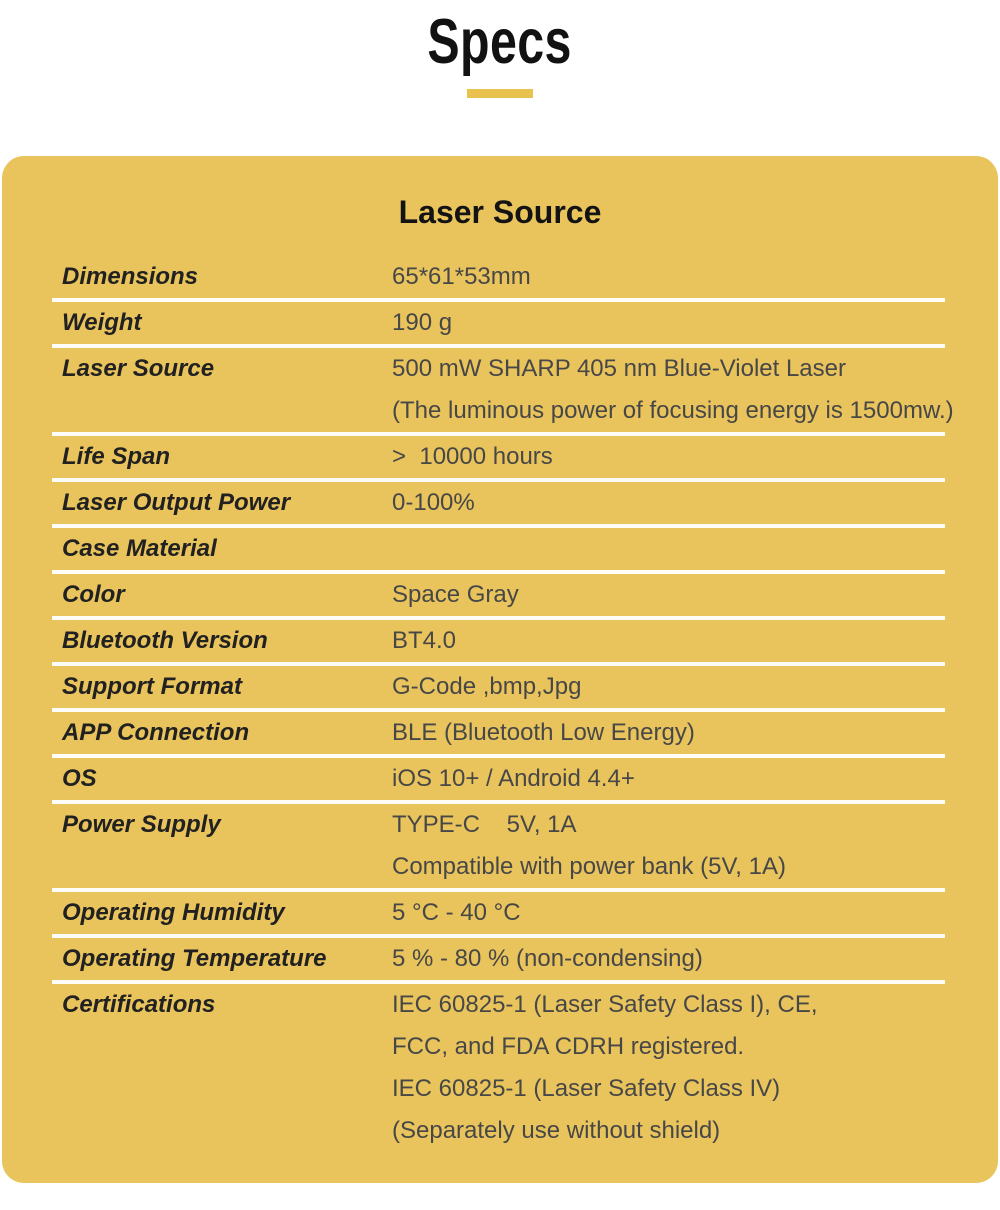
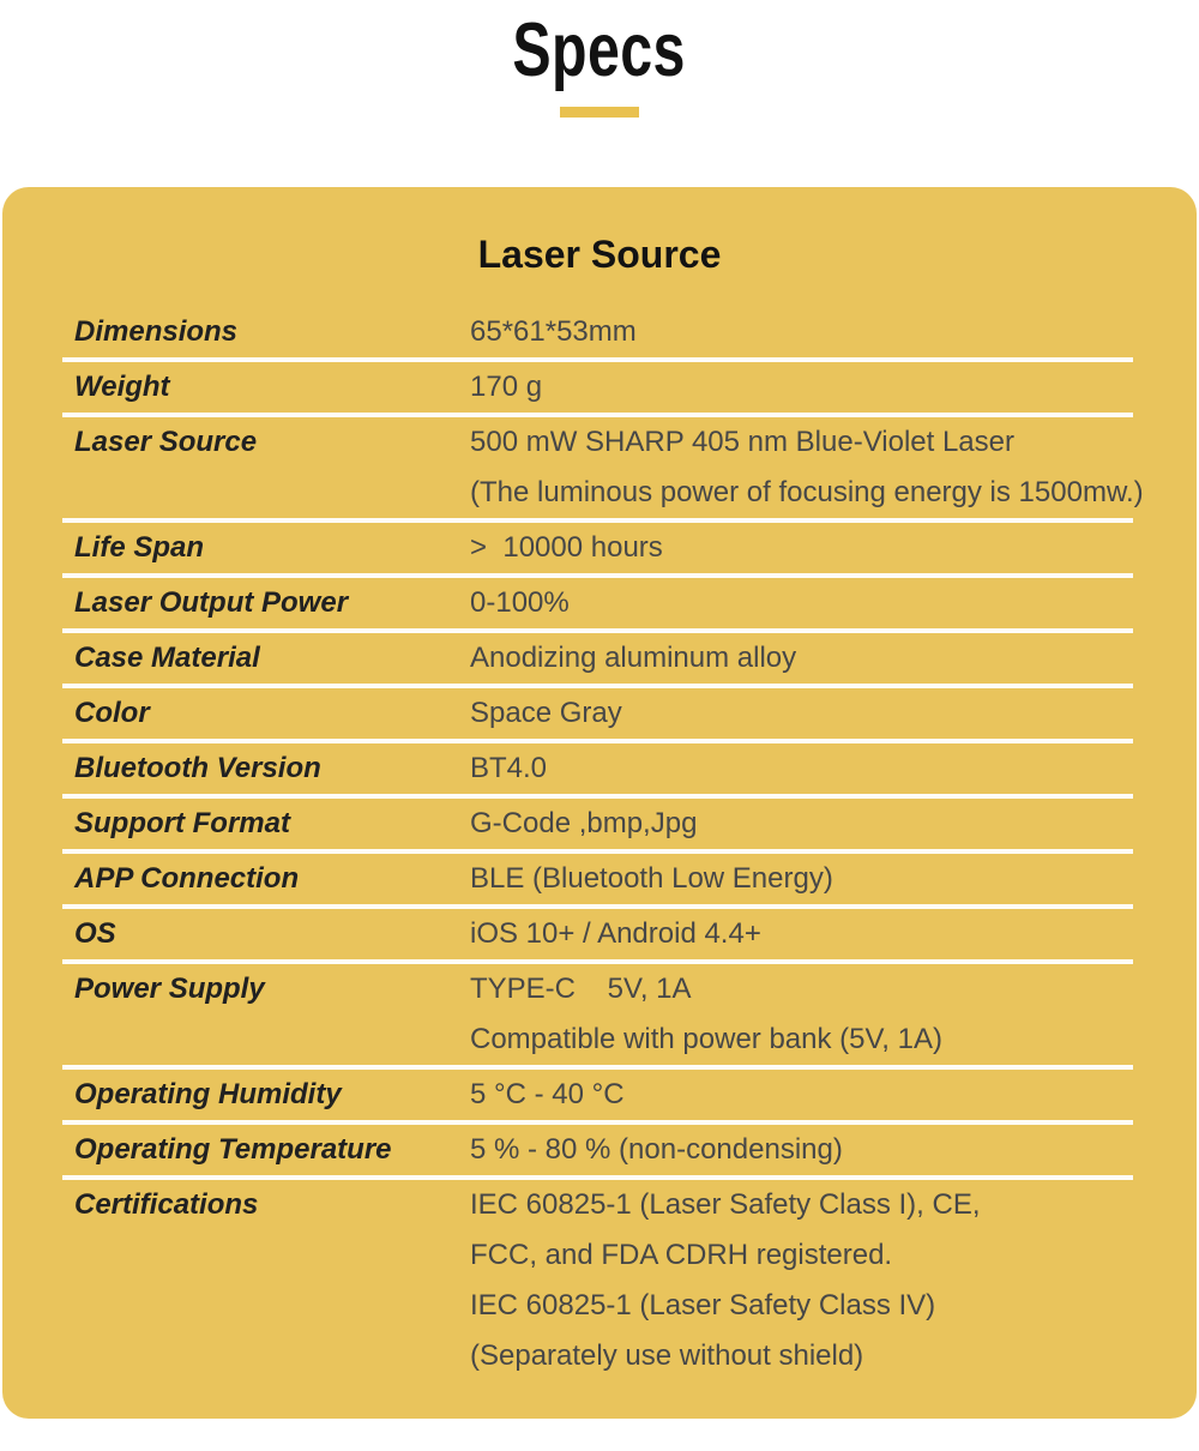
  Specs
  Laser Source
  Dimensions
  65*61*53mm
  Weight
- 190 g
+ 170 g
  Laser Source
  500 mW SHARP 405 nm Blue-Violet Laser
  (The luminous power of focusing energy is 1500mw.)
  Life Span
  > 10000 hours
  Laser Output Power
  0-100%
  Case Material
+ Anodizing aluminum alloy
  Color
  Space Gray
  Bluetooth Version
  BT4.0
  Support Format
  G-Code ,bmp,Jpg
  APP Connection
  BLE (Bluetooth Low Energy)
  OS
  iOS 10+ / Android 4.4+
  Power Supply
  TYPE-C 5V, 1A
  Compatible with power bank (5V, 1A)
  Operating Humidity
  5 °C - 40 °C
  Operating Temperature
  5 % - 80 % (non-condensing)
  Certifications
  IEC 60825-1 (Laser Safety Class I), CE,
  FCC, and FDA CDRH registered.
  IEC 60825-1 (Laser Safety Class IV)
  (Separately use without shield)
